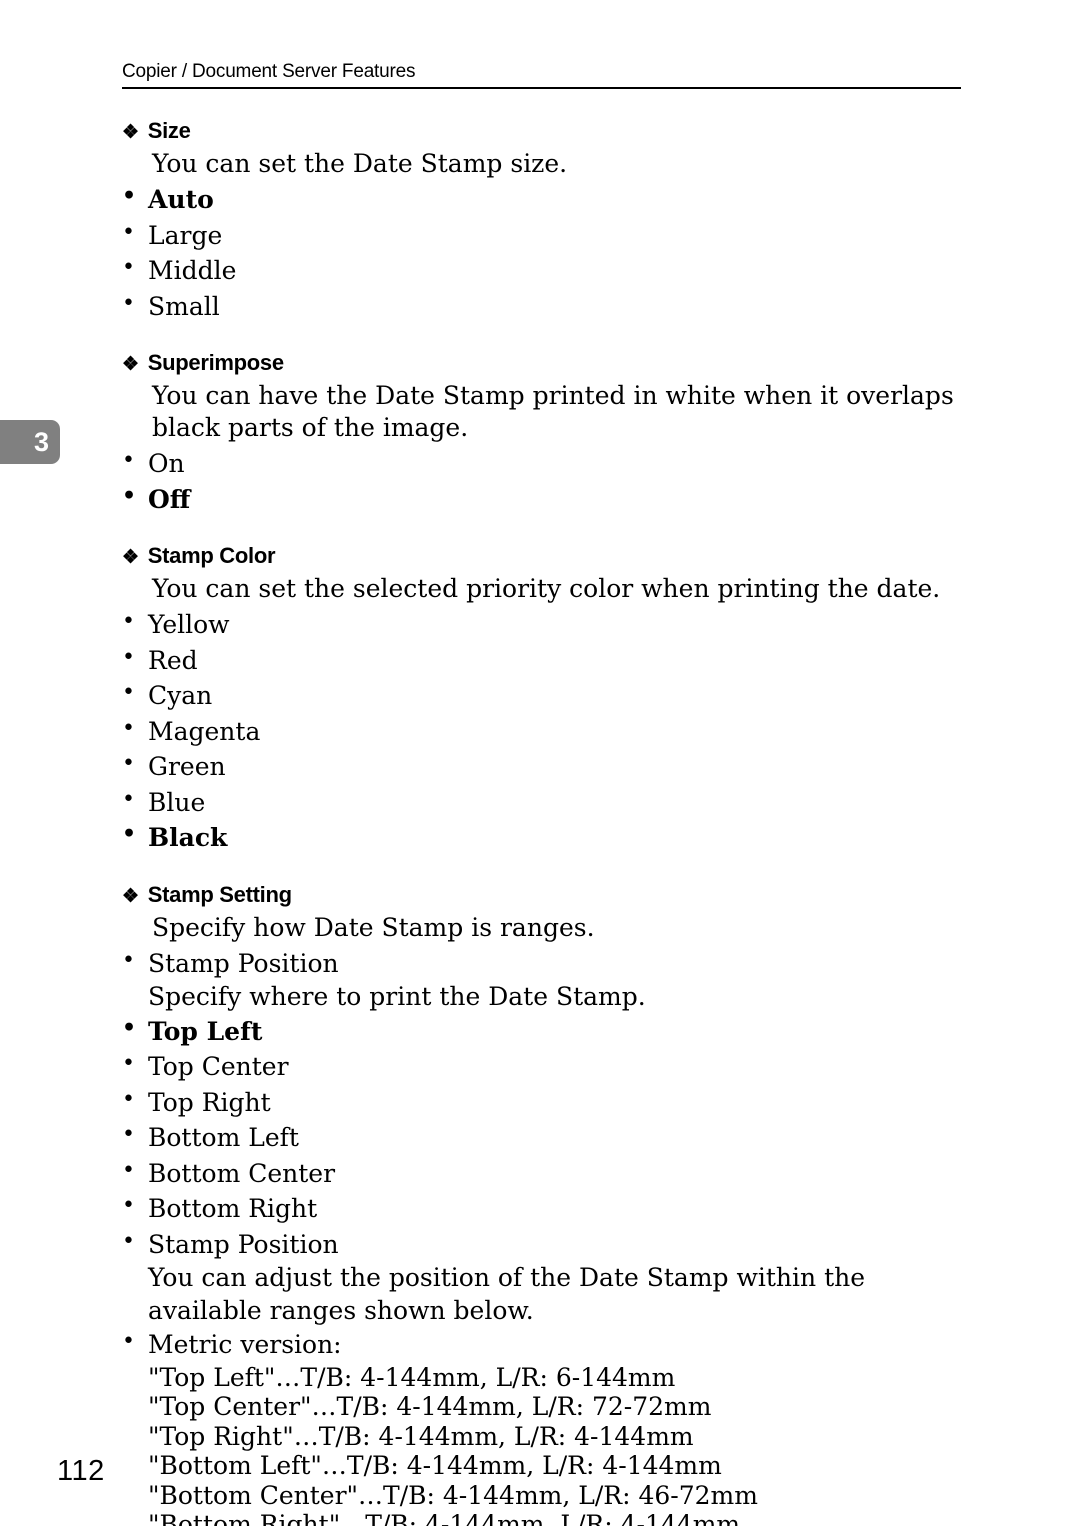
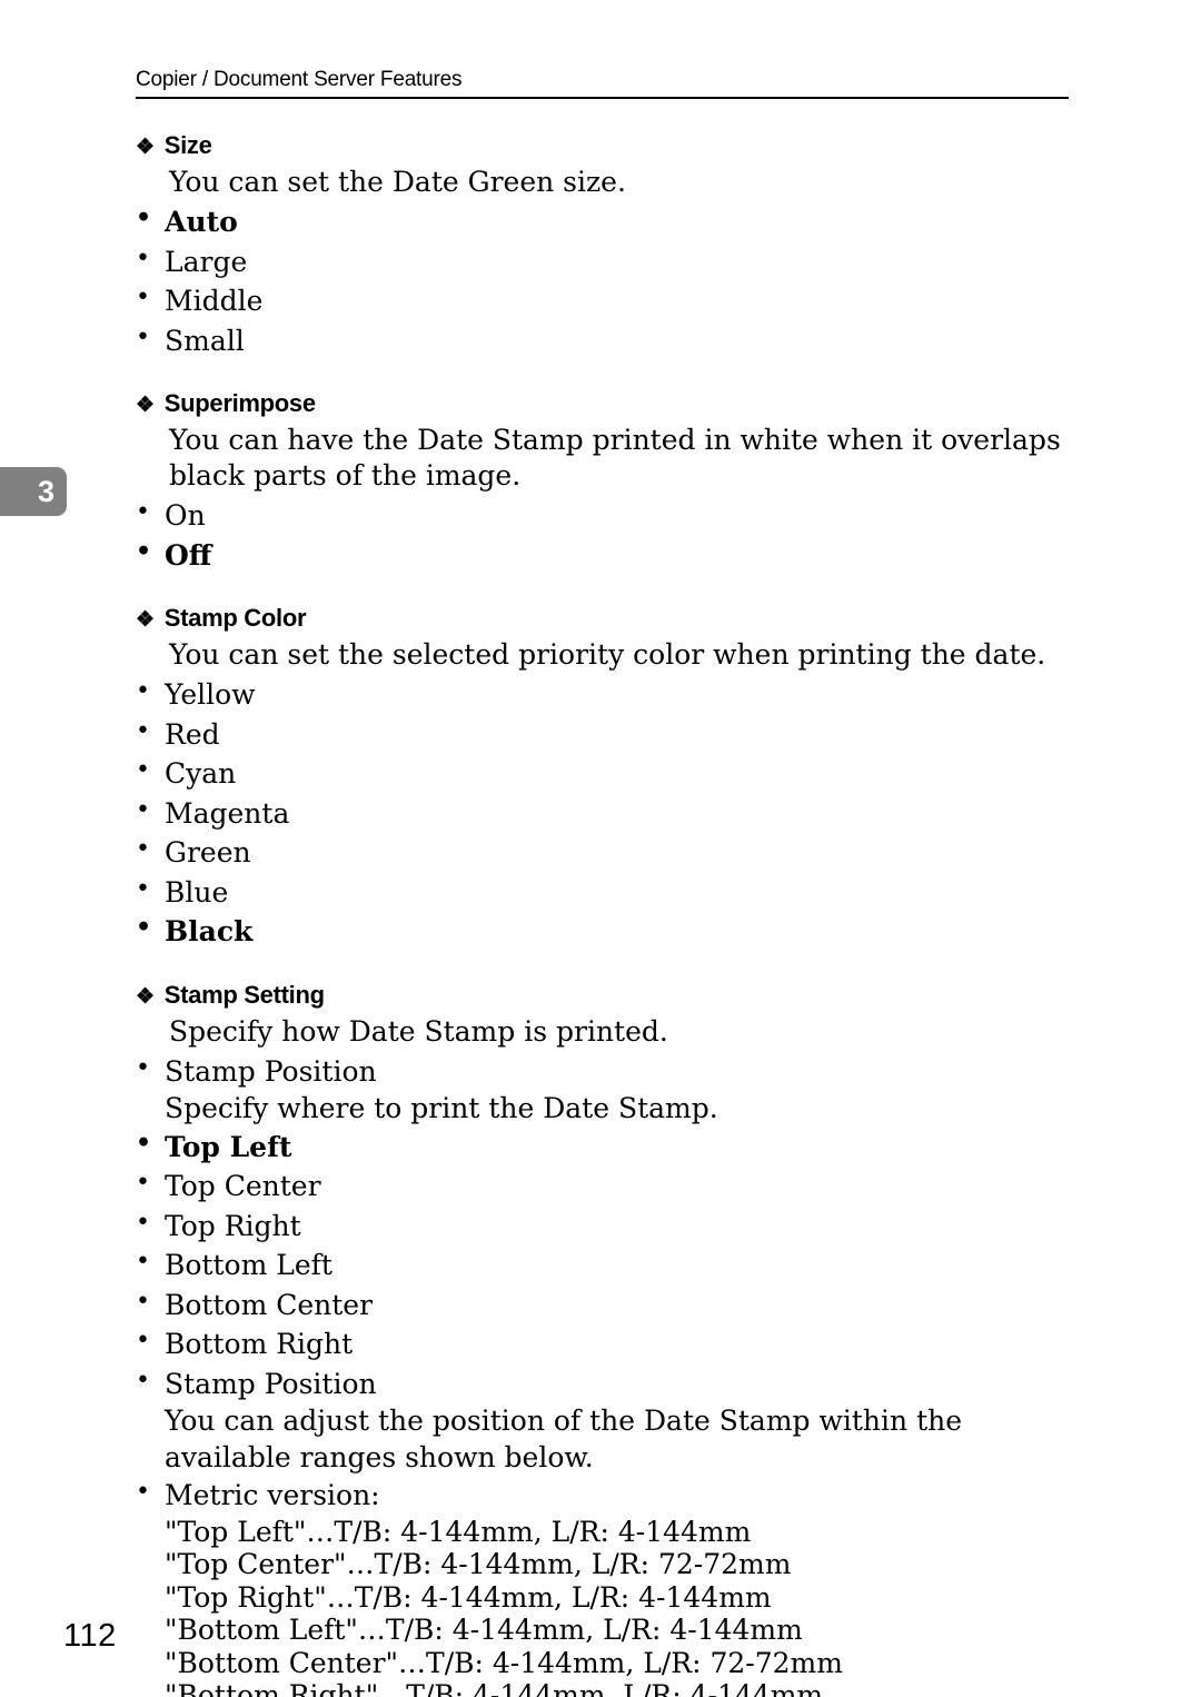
  Copier / Document Server Features
  3
  ❖
  Size
- You can set the Date Stamp size.
+ You can set the Date Green size.
  Auto
  Large
  Middle
  Small
  ❖
  Superimpose
  You can have the Date Stamp printed in white when it overlaps black parts of the image.
  On
  Off
  ❖
  Stamp Color
  You can set the selected priority color when printing the date.
  Yellow
  Red
  Cyan
  Magenta
  Green
  Blue
  Black
  ❖
  Stamp Setting
- Specify how Date Stamp is ranges.
+ Specify how Date Stamp is printed.
  Stamp Position
  Specify where to print the Date Stamp.
  Top Left
  Top Center
  Top Right
  Bottom Left
  Bottom Center
  Bottom Right
  Stamp Position
  You can adjust the position of the Date Stamp within the available ranges shown below.
  Metric version:
- "Top Left"…T/B: 4-144mm, L/R: 6-144mm
+ "Top Left"…T/B: 4-144mm, L/R: 4-144mm
  "Top Center"…T/B: 4-144mm, L/R: 72-72mm
  "Top Right"…T/B: 4-144mm, L/R: 4-144mm
  "Bottom Left"…T/B: 4-144mm, L/R: 4-144mm
- "Bottom Center"…T/B: 4-144mm, L/R: 46-72mm
+ "Bottom Center"…T/B: 4-144mm, L/R: 72-72mm
  "Bottom Right"…T/B: 4-144mm, L/R: 4-144mm
  112
